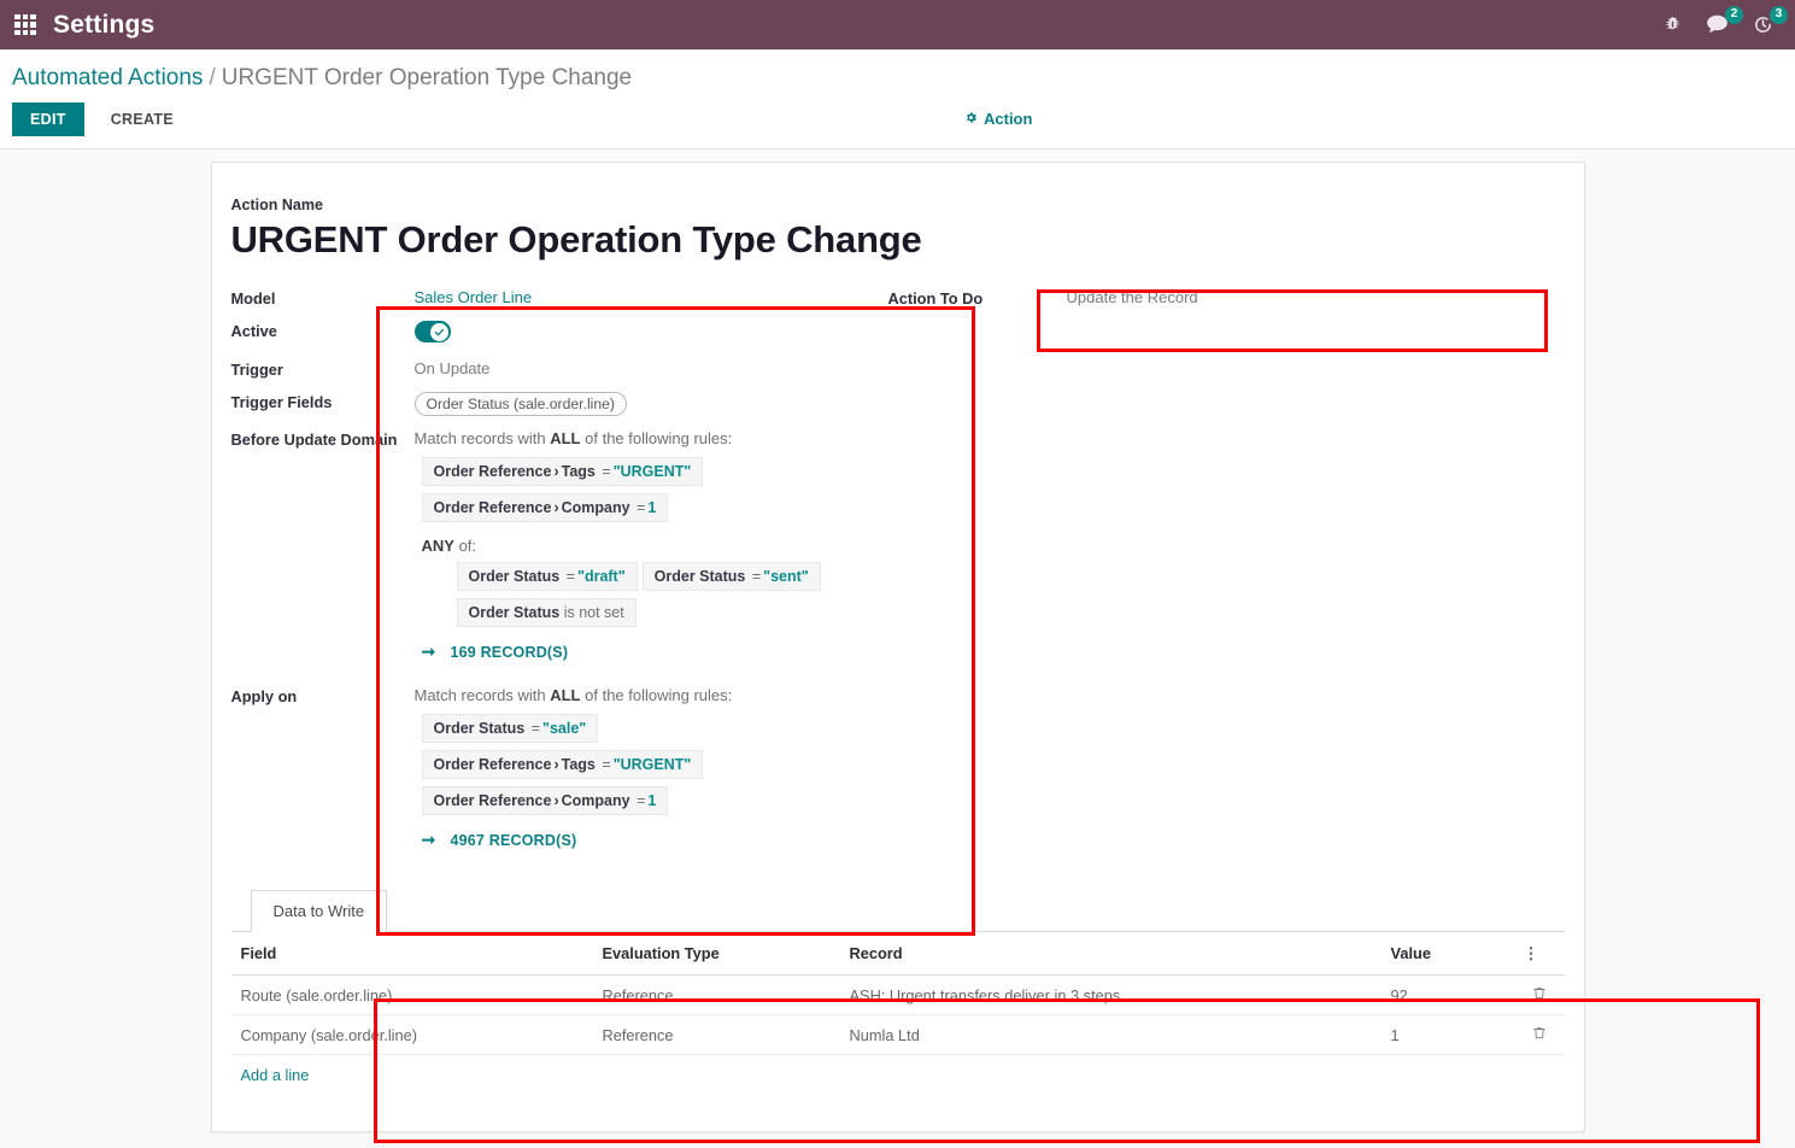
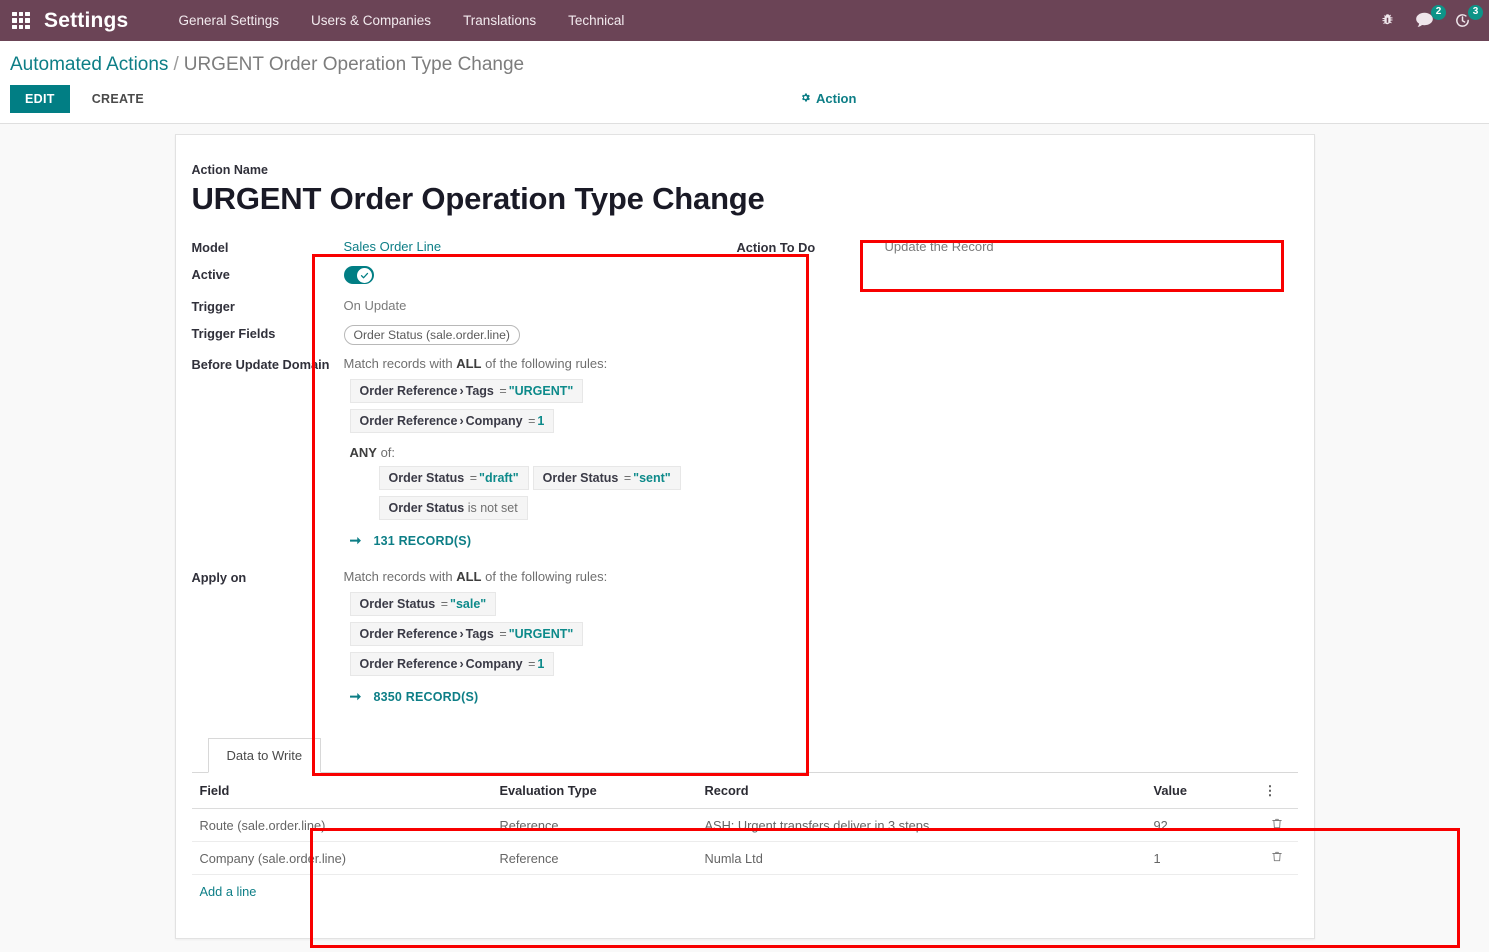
  Settings
+ General Settings
+ Users & Companies
+ Translations
+ Technical
  2
  3
  Automated Actions / URGENT Order Operation Type Change
  EDIT
  CREATE
  Action
  Action Name
  URGENT Order Operation Type Change
  Model
  Sales Order Line
  Active
  Trigger
  On Update
  Trigger Fields
  Order Status (sale.order.line)
  Before Update Domain
  Match records with ALL of the following rules:
  Order Reference › Tags = "URGENT" Order Reference › Company = 1
  ANY of:
  Order Status = "draft" Order Status = "sent" Order Status is not set
  ➞
- 169 RECORD(S)
+ 131 RECORD(S)
  Apply on
  Match records with ALL of the following rules:
  Order Status = "sale" Order Reference › Tags = "URGENT" Order Reference › Company = 1
  ➞
- 4967 RECORD(S)
+ 8350 RECORD(S)
  Action To Do
  Update the Record
  Data to Write
  Field	Evaluation Type	Record	Value	⋮
  Route (sale.order.line)	Reference	ASH: Urgent transfers deliver in 3 steps	92
  Company (sale.order.line)	Reference	Numla Ltd	1
  Add a line
